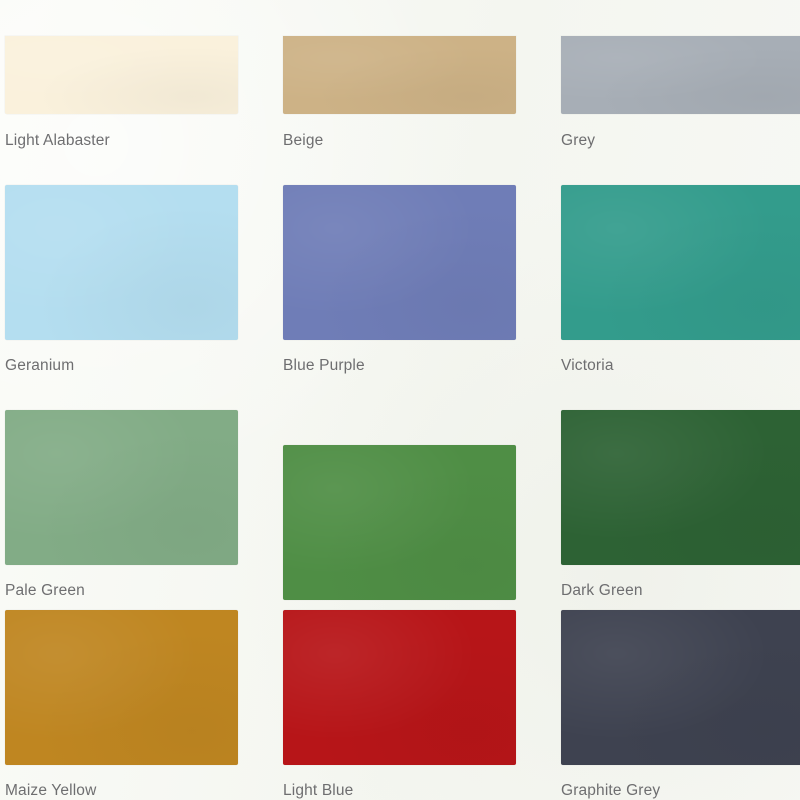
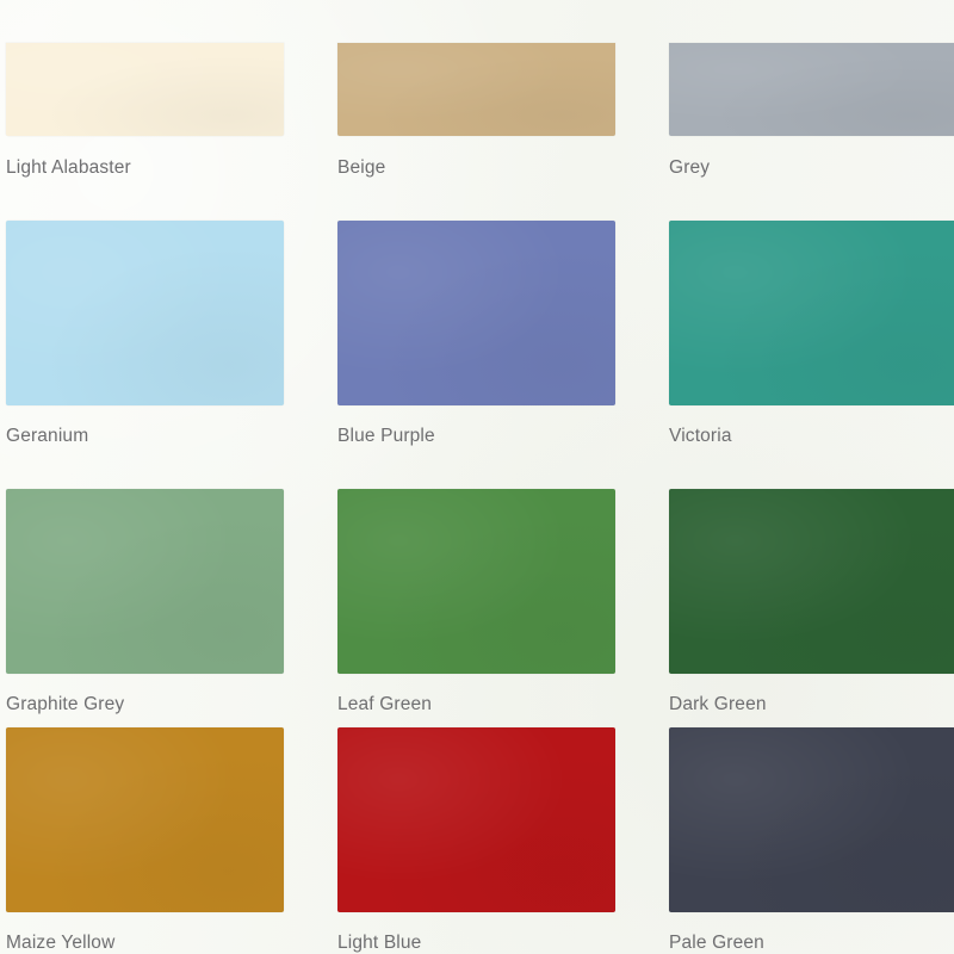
  Light Alabaster
  Beige
  Grey
  Geranium
  Blue Purple
  Victoria
- Pale Green
+ Graphite Grey
+ Leaf Green
  Dark Green
  Maize Yellow
  Light Blue
- Graphite Grey
+ Pale Green
